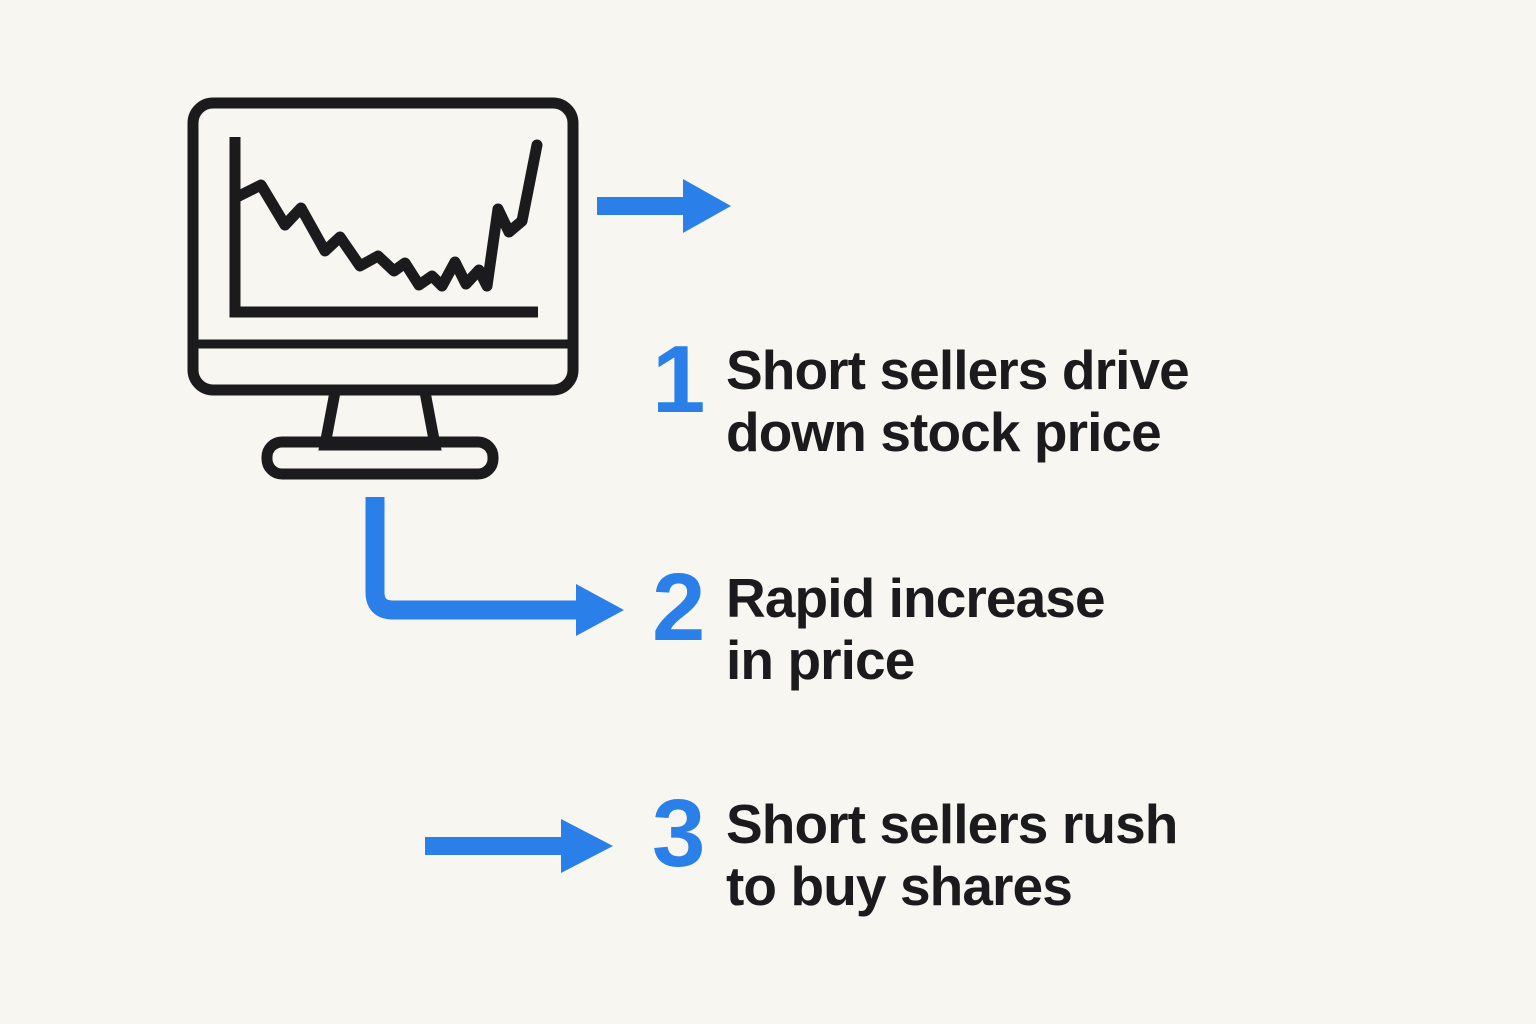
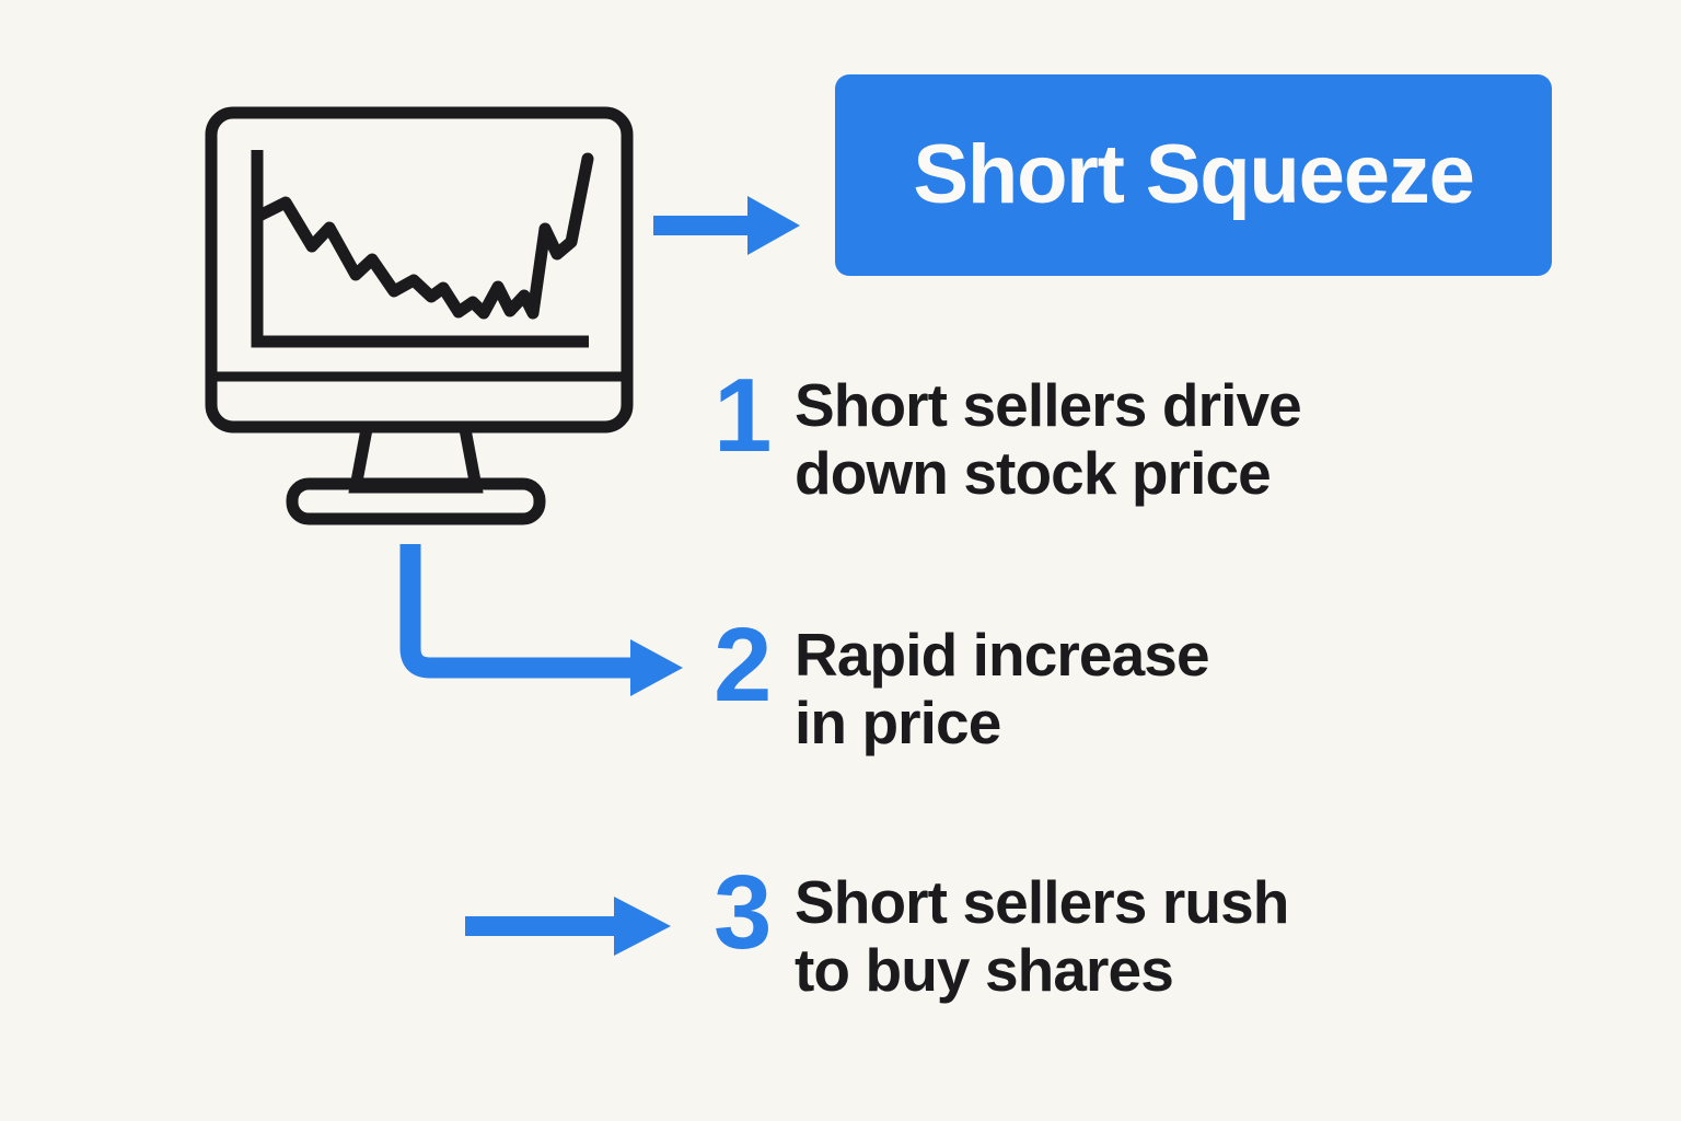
+ Short Squeeze
  1
  Short sellers drive
  down stock price
  2
  Rapid increase
  in price
  3
  Short sellers rush
  to buy shares
